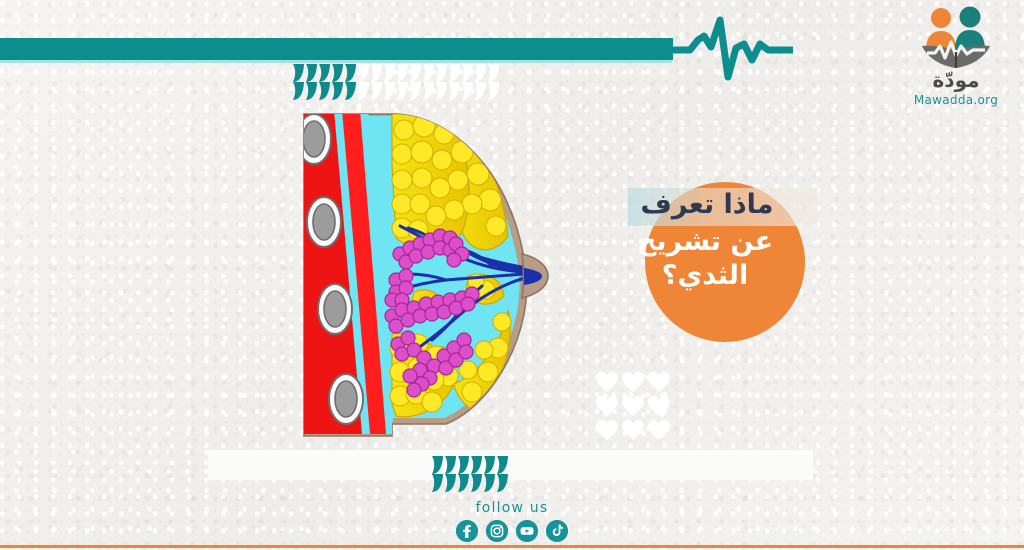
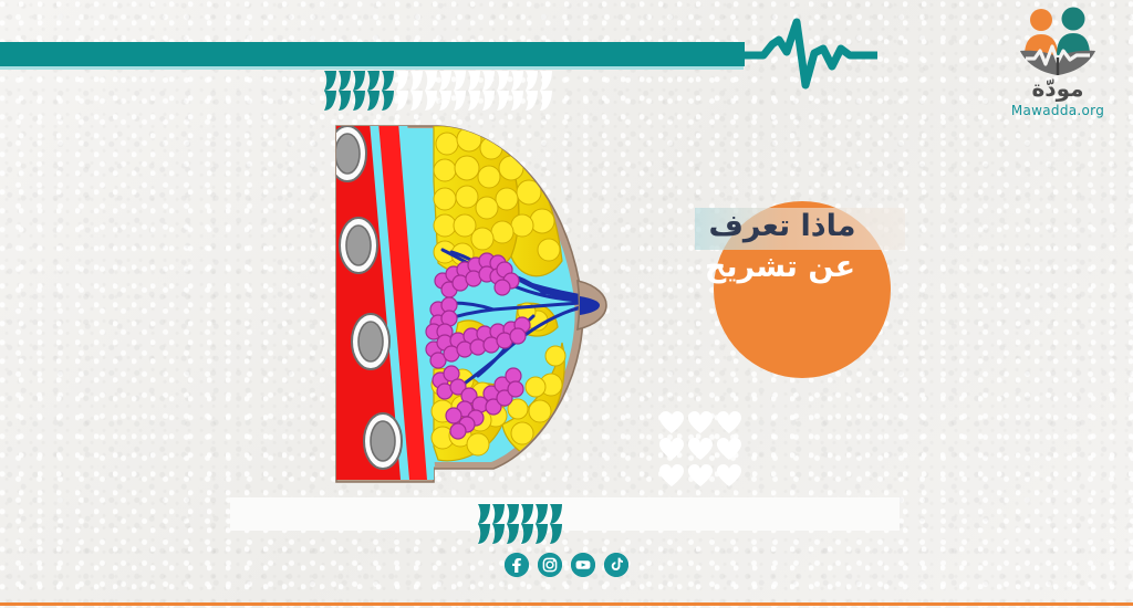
  مودّة
  Mawadda.org
  ماذا تعرف
  عن تشريح
- الثدي؟
- follow us
